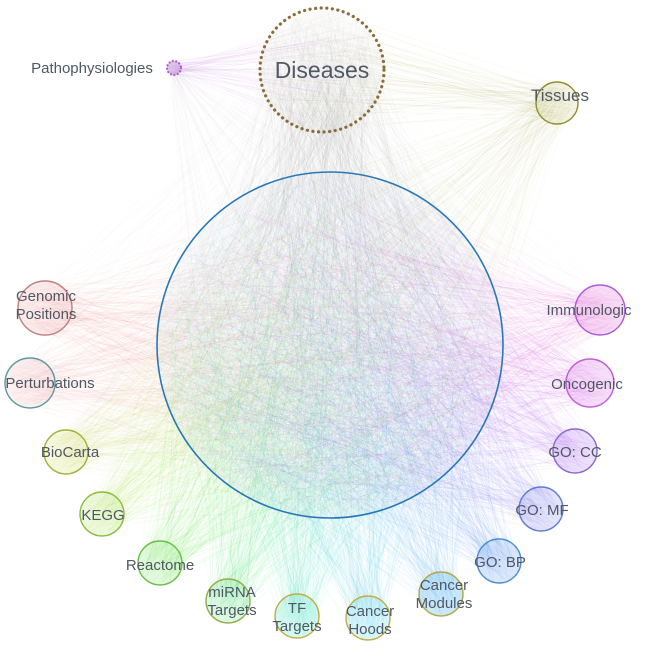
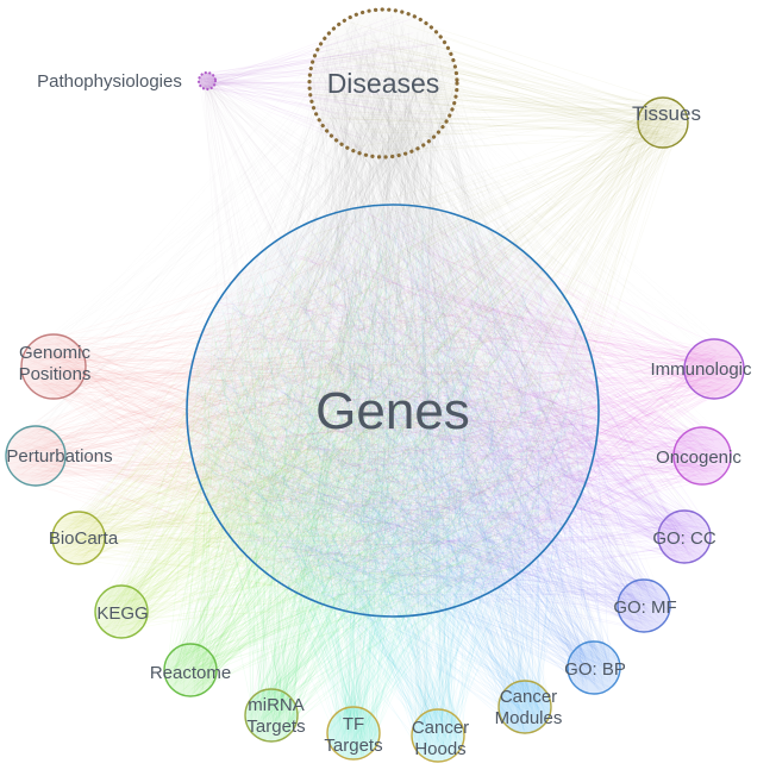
+ Genes
  Diseases
  Pathophysiologies
  Tissues
  Genomic
  Positions
  Perturbations
  BioCarta
  KEGG
  Reactome
  miRNA
  Targets
  TF
  Targets
  Cancer
  Hoods
  Cancer
  Modules
  GO: BP
  GO: MF
  GO: CC
  Oncogenic
  Immunologic
